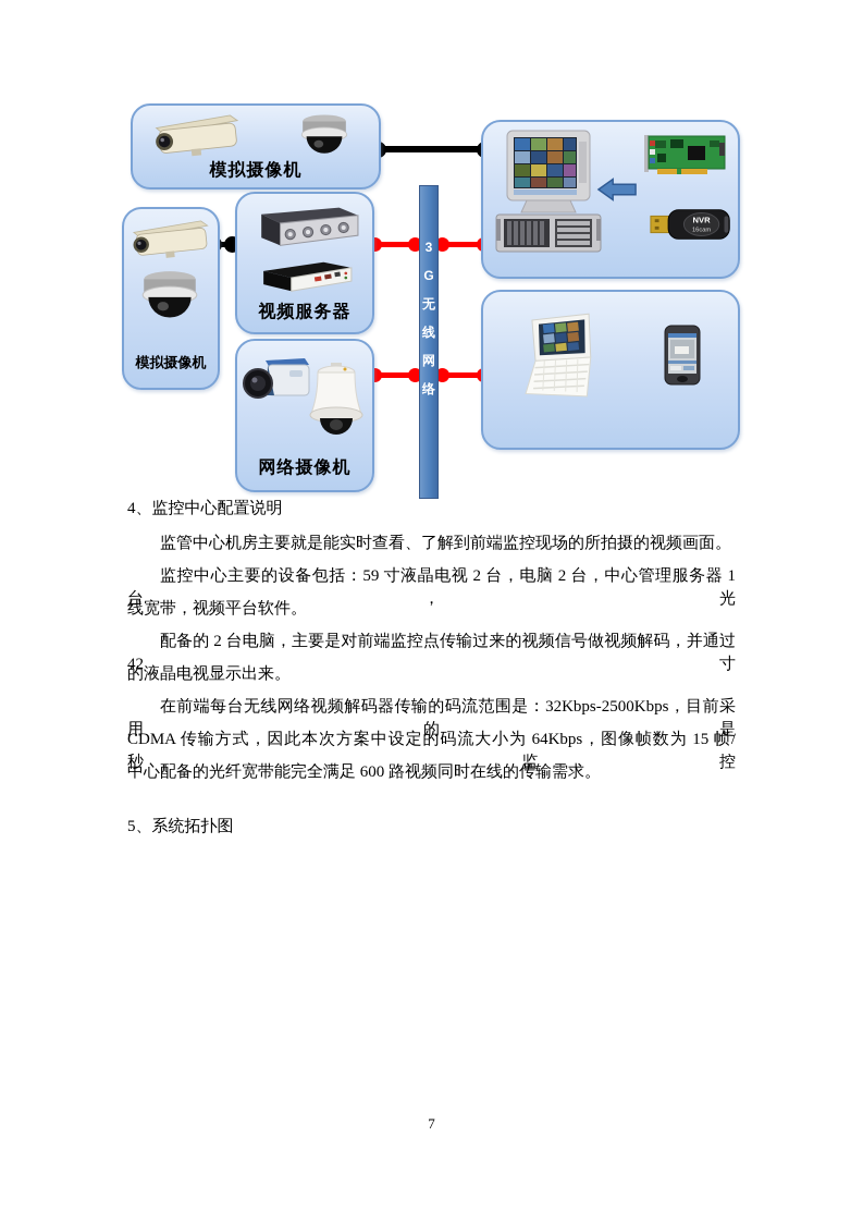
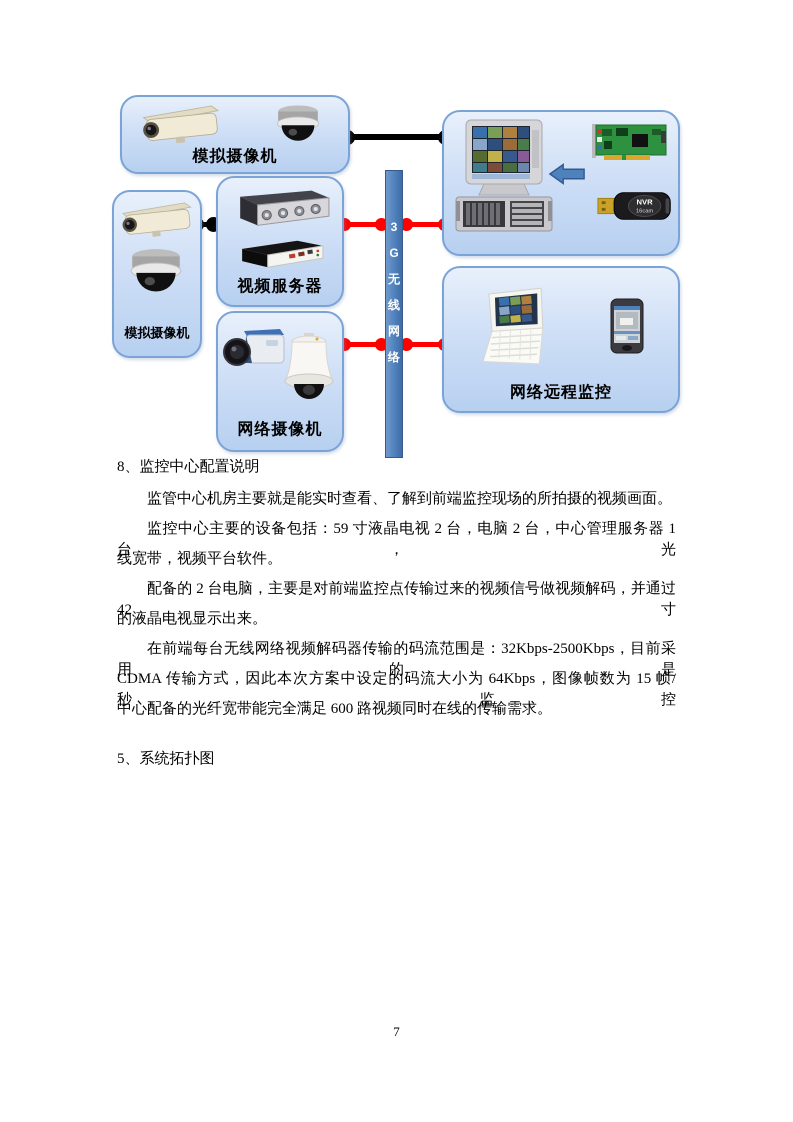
  3
  G
  无
  线
  网
  络
  模拟摄像机
  模拟摄像机
  视频服务器
  网络摄像机
  NVR
+ 网络远程监控
- 4、监控中心配置说明
+ 8、监控中心配置说明
  监管中心机房主要就是能实时查看、了解到前端监控现场的所拍摄的视频画面。
  监控中心主要的设备包括：59 寸液晶电视 2 台，电脑 2 台，中心管理服务器 1 台，光
  线宽带，视频平台软件。
  配备的 2 台电脑，主要是对前端监控点传输过来的视频信号做视频解码，并通过 42 寸
  的液晶电视显示出来。
  在前端每台无线网络视频解码器传输的码流范围是：32Kbps-2500Kbps，目前采用的是
  CDMA 传输方式，因此本次方案中设定的码流大小为 64Kbps，图像帧数为 15 帧/秒。监控
  中心配备的光纤宽带能完全满足 600 路视频同时在线的传输需求。
  5、系统拓扑图
  7
